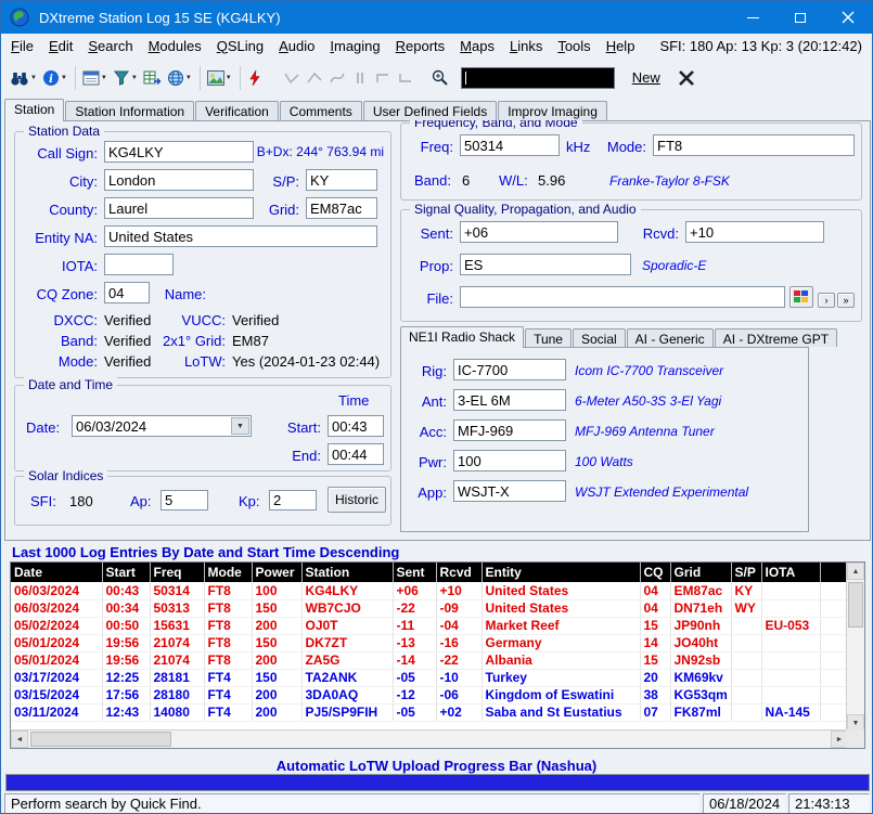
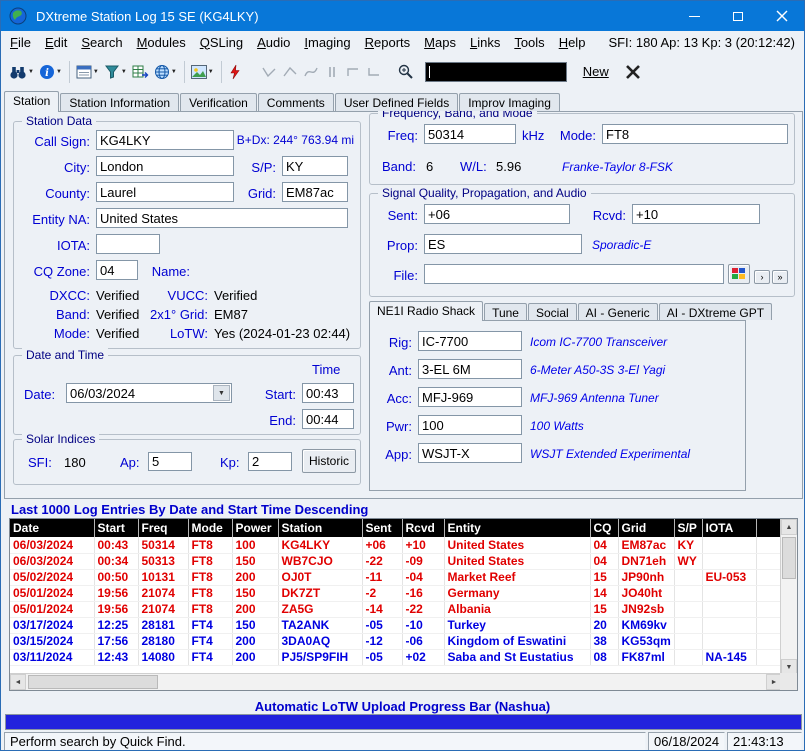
  DXtreme Station Log 15 SE (KG4LKY)
  File
  Edit
  Search
  Modules
  QSLing
  Audio
  Imaging
  Reports
  Maps
  Links
  Tools
  Help
  SFI: 180 Ap: 13 Kp: 3 (20:12:42)
  i
  New
  Station
  Station Information
  Verification
  Comments
  User Defined Fields
  Improv Imaging
  Station Data
  Call Sign:
  KG4LKY
  B+Dx: 244° 763.94 mi
  City:
  London
  S/P:
  KY
  County:
  Laurel
  Grid:
  EM87ac
  Entity NA:
  United States
  IOTA:
  CQ Zone:
  04
  Name:
  DXCC:
  Verified
  VUCC:
  Verified
  Band:
  Verified
  2x1° Grid:
  EM87
  Mode:
  Verified
  LoTW:
  Yes (2024-01-23 02:44)
  Date and Time
  Time
  Date:
  06/03/2024
  Start:
  00:43
  End:
  00:44
  Solar Indices
  SFI:
  180
  Ap:
  5
  Kp:
  2
  Historic
  Frequency, Band, and Mode
  Freq:
  50314
  kHz
  Mode:
  FT8
  Band:
  6
  W/L:
  5.96
  Franke-Taylor 8-FSK
  Signal Quality, Propagation, and Audio
  Sent:
  +06
  Rcvd:
  +10
  Prop:
  ES
  Sporadic-E
  File:
  ›
  »
  NE1I Radio Shack
  Tune
  Social
  AI - Generic
  AI - DXtreme GPT
  Rig:
  IC-7700
  Icom IC-7700 Transceiver
  Ant:
  3-EL 6M
  6-Meter A50-3S 3-El Yagi
  Acc:
  MFJ-969
  MFJ-969 Antenna Tuner
  Pwr:
  100
  100 Watts
  App:
  WSJT-X
  WSJT Extended Experimental
  Last 1000 Log Entries By Date and Start Time Descending
  Date	Start	Freq	Mode	Power	Station	Sent	Rcvd	Entity	CQ	Grid	S/P	IOTA
  06/03/2024	00:43	50314	FT8	100	KG4LKY	+06	+10	United States	04	EM87ac	KY
  06/03/2024	00:34	50313	FT8	150	WB7CJO	-22	-09	United States	04	DN71eh	WY
- 05/02/2024	00:50	15631	FT8	200	OJ0T	-11	-04	Market Reef	15	JP90nh		EU-053
+ 05/02/2024	00:50	10131	FT8	200	OJ0T	-11	-04	Market Reef	15	JP90nh		EU-053
- 05/01/2024	19:56	21074	FT8	150	DK7ZT	-13	-16	Germany	14	JO40ht
+ 05/01/2024	19:56	21074	FT8	150	DK7ZT	-2	-16	Germany	14	JO40ht
  05/01/2024	19:56	21074	FT8	200	ZA5G	-14	-22	Albania	15	JN92sb
  03/17/2024	12:25	28181	FT4	150	TA2ANK	-05	-10	Turkey	20	KM69kv
  03/15/2024	17:56	28180	FT4	200	3DA0AQ	-12	-06	Kingdom of Eswatini	38	KG53qm
- 03/11/2024	12:43	14080	FT4	200	PJ5/SP9FIH	-05	+02	Saba and St Eustatius	07	FK87ml		NA-145
+ 03/11/2024	12:43	14080	FT4	200	PJ5/SP9FIH	-05	+02	Saba and St Eustatius	08	FK87ml		NA-145
  Automatic LoTW Upload Progress Bar (Nashua)
  Perform search by Quick Find.
  06/18/2024
  21:43:13
